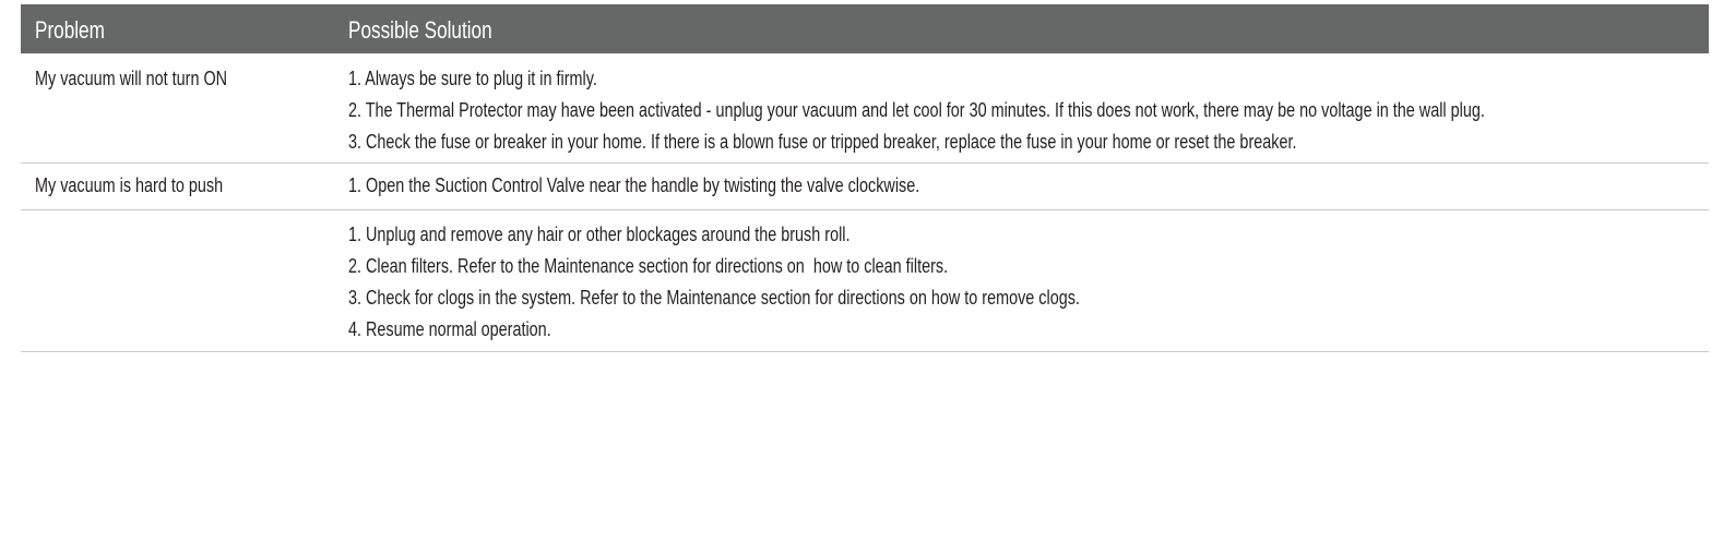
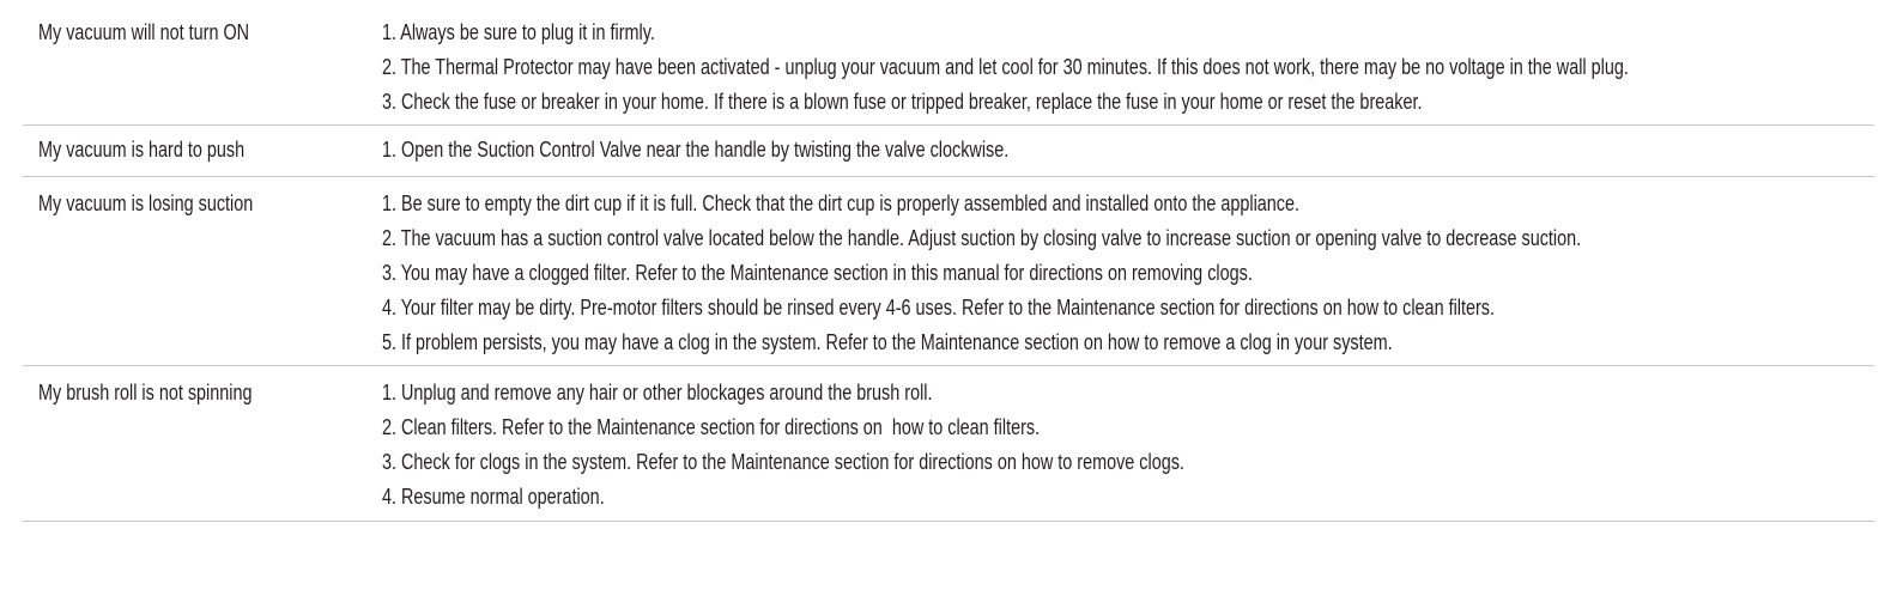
- Problem
- Possible Solution
  My vacuum will not turn ON
  1. Always be sure to plug it in firmly.
  2. The Thermal Protector may have been activated - unplug your vacuum and let cool for 30 minutes. If this does not work, there may be no voltage in the wall plug.
  3. Check the fuse or breaker in your home. If there is a blown fuse or tripped breaker, replace the fuse in your home or reset the breaker.
  My vacuum is hard to push
  1. Open the Suction Control Valve near the handle by twisting the valve clockwise.
+ My vacuum is losing suction
+ 1. Be sure to empty the dirt cup if it is full. Check that the dirt cup is properly assembled and installed onto the appliance.
+ 2. The vacuum has a suction control valve located below the handle. Adjust suction by closing valve to increase suction or opening valve to decrease suction.
+ 3. You may have a clogged filter. Refer to the Maintenance section in this manual for directions on removing clogs.
+ 4. Your filter may be dirty. Pre-motor filters should be rinsed every 4-6 uses. Refer to the Maintenance section for directions on how to clean filters.
+ 5. If problem persists, you may have a clog in the system. Refer to the Maintenance section on how to remove a clog in your system.
+ My brush roll is not spinning
  1. Unplug and remove any hair or other blockages around the brush roll.
  2. Clean filters. Refer to the Maintenance section for directions on how to clean filters.
  3. Check for clogs in the system. Refer to the Maintenance section for directions on how to remove clogs.
  4. Resume normal operation.
